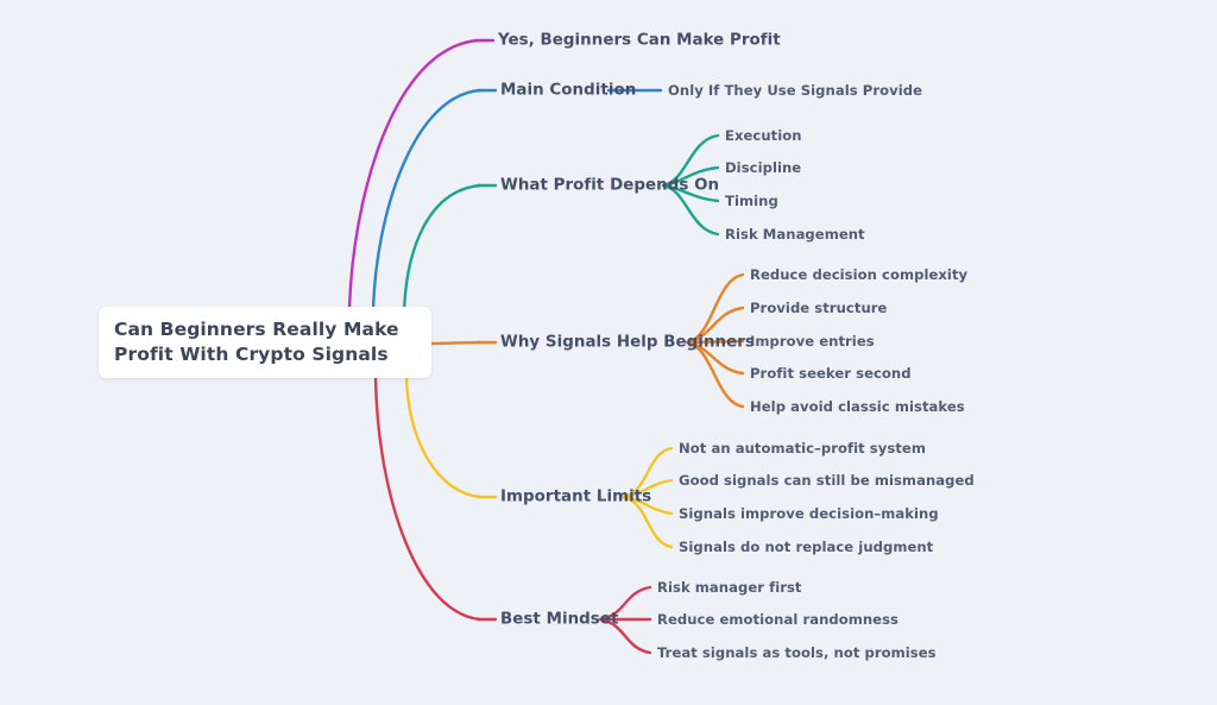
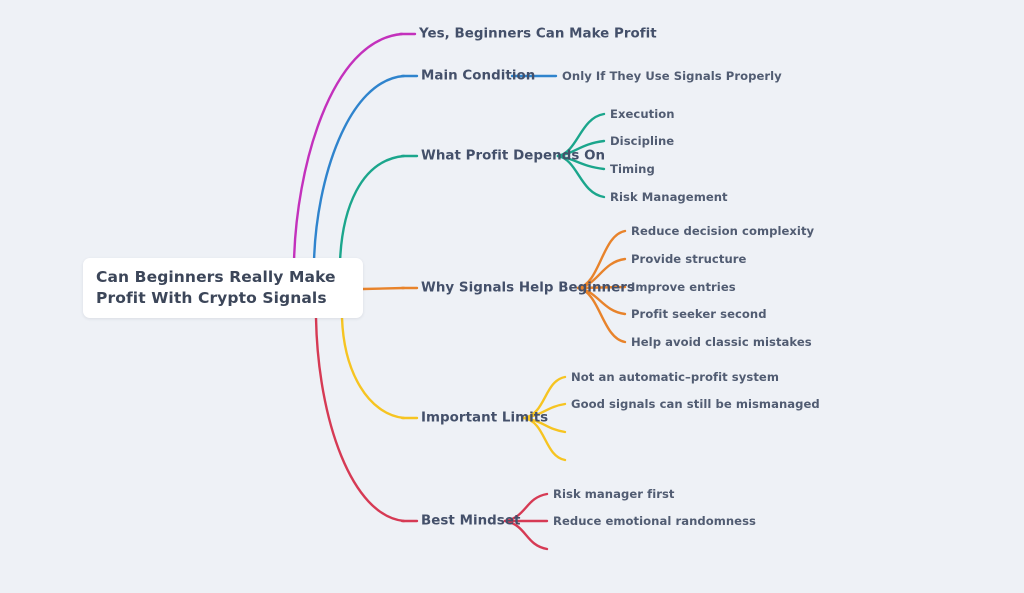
  Can Beginners Really Make Profit With Crypto Signals
  Yes, Beginners Can Make Profit
  Main Condition
- Only If They Use Signals Provide
+ Only If They Use Signals Properly
  What Profit Depends On
  Execution
  Discipline
  Timing
  Risk Management
  Why Signals Help Beginners
  Reduce decision complexity
  Provide structure
  Improve entries
  Profit seeker second
  Help avoid classic mistakes
  Important Limits
  Not an automatic–profit system
  Good signals can still be mismanaged
- Signals improve decision–making
- Signals do not replace judgment
  Best Mindset
  Risk manager first
  Reduce emotional randomness
- Treat signals as tools, not promises
